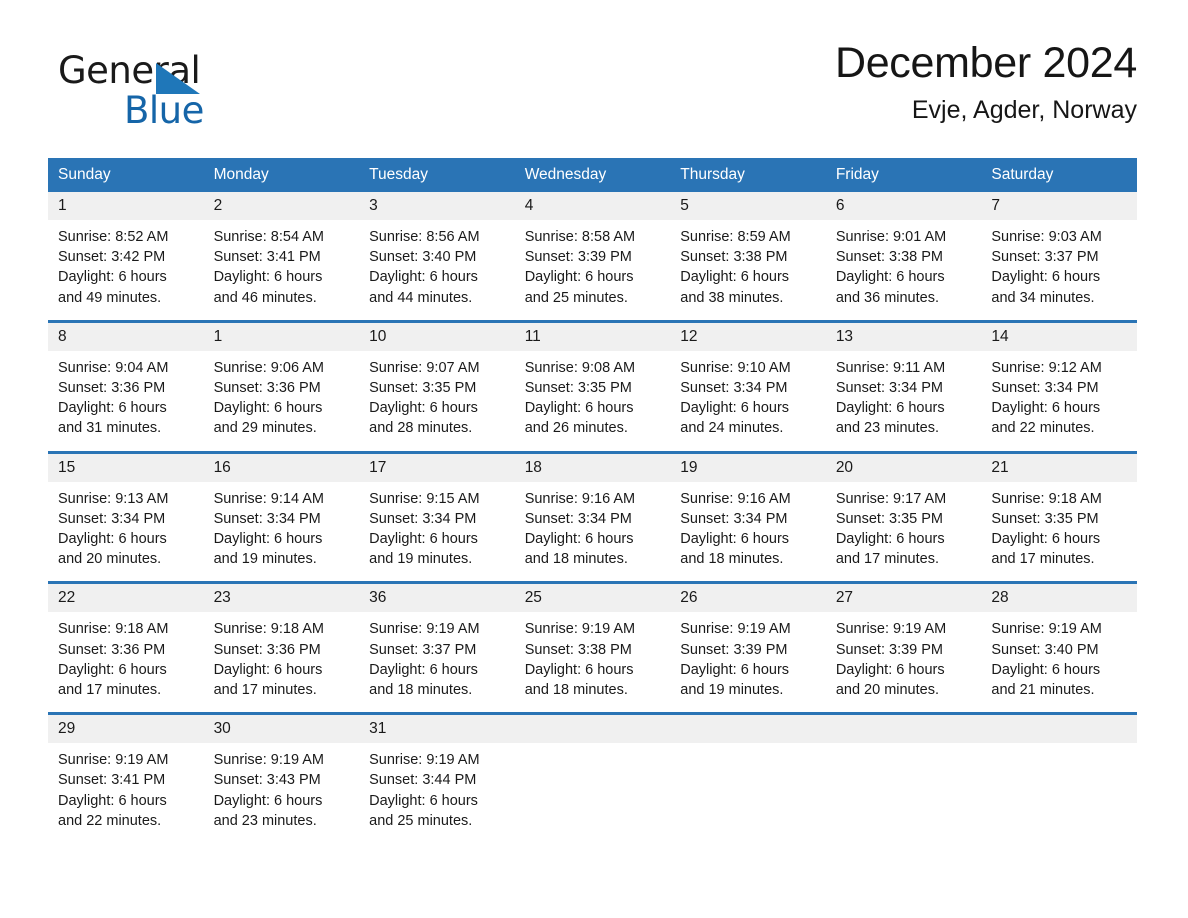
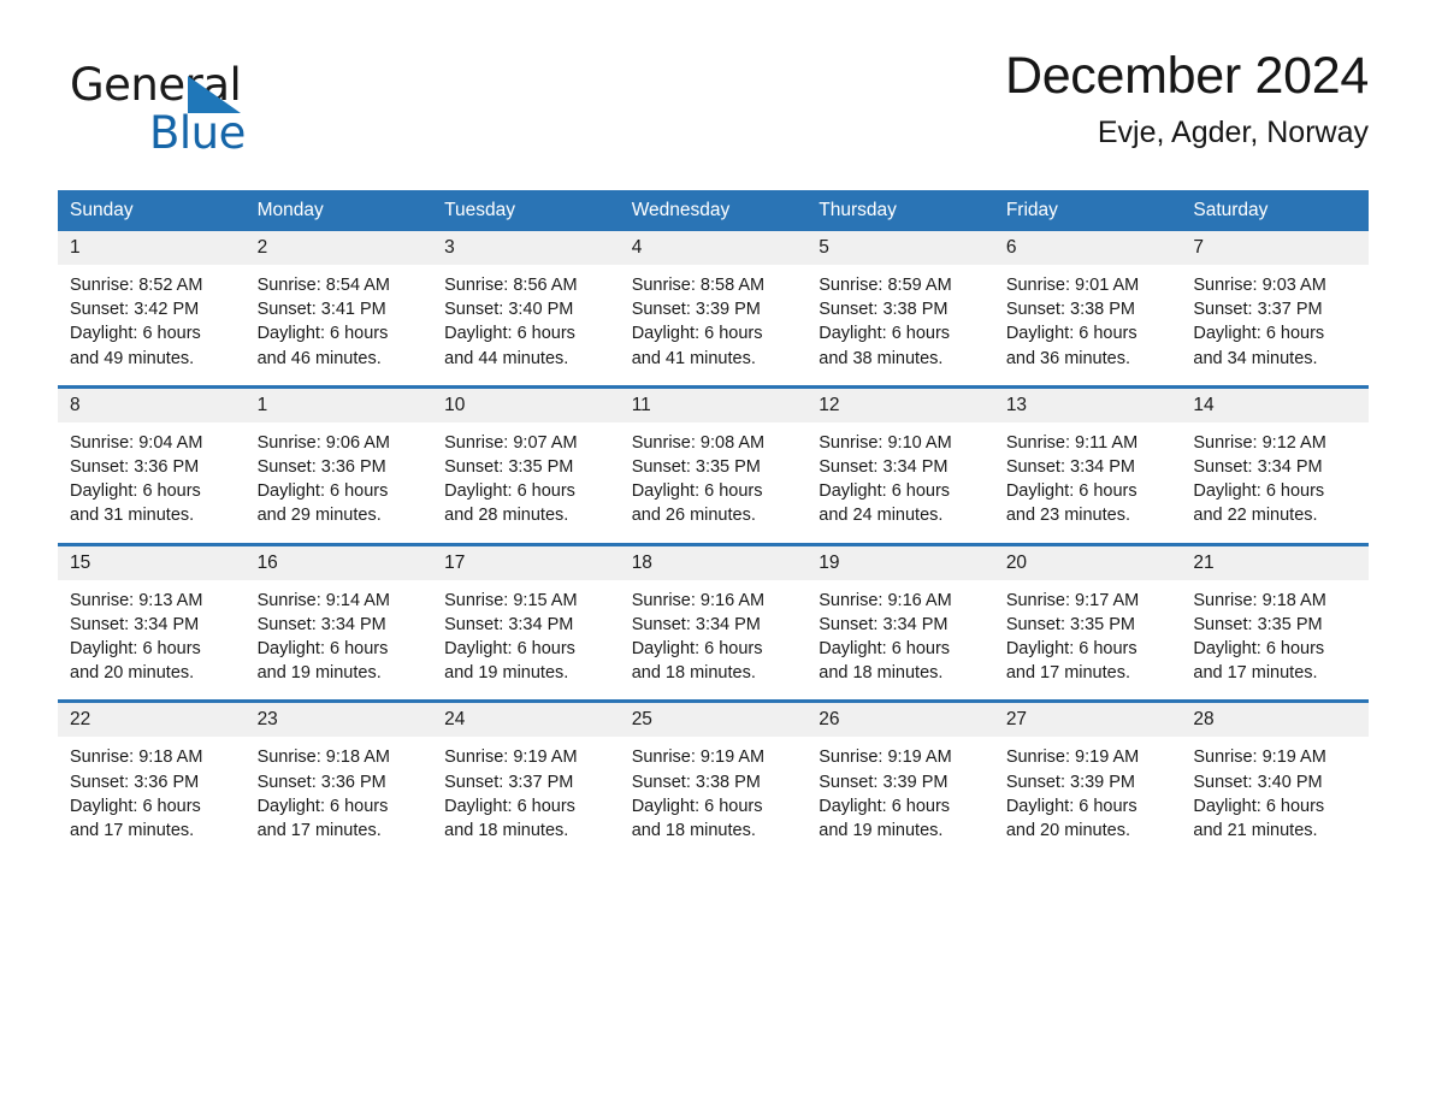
  General
  Blue
  December 2024
  Evje, Agder, Norway
  Sunday	Monday	Tuesday	Wednesday	Thursday	Friday	Saturday
- 1Sunrise: 8:52 AMSunset: 3:42 PMDaylight: 6 hoursand 49 minutes.	2Sunrise: 8:54 AMSunset: 3:41 PMDaylight: 6 hoursand 46 minutes.	3Sunrise: 8:56 AMSunset: 3:40 PMDaylight: 6 hoursand 44 minutes.	4Sunrise: 8:58 AMSunset: 3:39 PMDaylight: 6 hoursand 25 minutes.	5Sunrise: 8:59 AMSunset: 3:38 PMDaylight: 6 hoursand 38 minutes.	6Sunrise: 9:01 AMSunset: 3:38 PMDaylight: 6 hoursand 36 minutes.	7Sunrise: 9:03 AMSunset: 3:37 PMDaylight: 6 hoursand 34 minutes.
+ 1Sunrise: 8:52 AMSunset: 3:42 PMDaylight: 6 hoursand 49 minutes.	2Sunrise: 8:54 AMSunset: 3:41 PMDaylight: 6 hoursand 46 minutes.	3Sunrise: 8:56 AMSunset: 3:40 PMDaylight: 6 hoursand 44 minutes.	4Sunrise: 8:58 AMSunset: 3:39 PMDaylight: 6 hoursand 41 minutes.	5Sunrise: 8:59 AMSunset: 3:38 PMDaylight: 6 hoursand 38 minutes.	6Sunrise: 9:01 AMSunset: 3:38 PMDaylight: 6 hoursand 36 minutes.	7Sunrise: 9:03 AMSunset: 3:37 PMDaylight: 6 hoursand 34 minutes.
  8Sunrise: 9:04 AMSunset: 3:36 PMDaylight: 6 hoursand 31 minutes.	1Sunrise: 9:06 AMSunset: 3:36 PMDaylight: 6 hoursand 29 minutes.	10Sunrise: 9:07 AMSunset: 3:35 PMDaylight: 6 hoursand 28 minutes.	11Sunrise: 9:08 AMSunset: 3:35 PMDaylight: 6 hoursand 26 minutes.	12Sunrise: 9:10 AMSunset: 3:34 PMDaylight: 6 hoursand 24 minutes.	13Sunrise: 9:11 AMSunset: 3:34 PMDaylight: 6 hoursand 23 minutes.	14Sunrise: 9:12 AMSunset: 3:34 PMDaylight: 6 hoursand 22 minutes.
  15Sunrise: 9:13 AMSunset: 3:34 PMDaylight: 6 hoursand 20 minutes.	16Sunrise: 9:14 AMSunset: 3:34 PMDaylight: 6 hoursand 19 minutes.	17Sunrise: 9:15 AMSunset: 3:34 PMDaylight: 6 hoursand 19 minutes.	18Sunrise: 9:16 AMSunset: 3:34 PMDaylight: 6 hoursand 18 minutes.	19Sunrise: 9:16 AMSunset: 3:34 PMDaylight: 6 hoursand 18 minutes.	20Sunrise: 9:17 AMSunset: 3:35 PMDaylight: 6 hoursand 17 minutes.	21Sunrise: 9:18 AMSunset: 3:35 PMDaylight: 6 hoursand 17 minutes.
- 22Sunrise: 9:18 AMSunset: 3:36 PMDaylight: 6 hoursand 17 minutes.	23Sunrise: 9:18 AMSunset: 3:36 PMDaylight: 6 hoursand 17 minutes.	36Sunrise: 9:19 AMSunset: 3:37 PMDaylight: 6 hoursand 18 minutes.	25Sunrise: 9:19 AMSunset: 3:38 PMDaylight: 6 hoursand 18 minutes.	26Sunrise: 9:19 AMSunset: 3:39 PMDaylight: 6 hoursand 19 minutes.	27Sunrise: 9:19 AMSunset: 3:39 PMDaylight: 6 hoursand 20 minutes.	28Sunrise: 9:19 AMSunset: 3:40 PMDaylight: 6 hoursand 21 minutes.
+ 22Sunrise: 9:18 AMSunset: 3:36 PMDaylight: 6 hoursand 17 minutes.	23Sunrise: 9:18 AMSunset: 3:36 PMDaylight: 6 hoursand 17 minutes.	24Sunrise: 9:19 AMSunset: 3:37 PMDaylight: 6 hoursand 18 minutes.	25Sunrise: 9:19 AMSunset: 3:38 PMDaylight: 6 hoursand 18 minutes.	26Sunrise: 9:19 AMSunset: 3:39 PMDaylight: 6 hoursand 19 minutes.	27Sunrise: 9:19 AMSunset: 3:39 PMDaylight: 6 hoursand 20 minutes.	28Sunrise: 9:19 AMSunset: 3:40 PMDaylight: 6 hoursand 21 minutes.
- 29Sunrise: 9:19 AMSunset: 3:41 PMDaylight: 6 hoursand 22 minutes.	30Sunrise: 9:19 AMSunset: 3:43 PMDaylight: 6 hoursand 23 minutes.	31Sunrise: 9:19 AMSunset: 3:44 PMDaylight: 6 hoursand 25 minutes.
